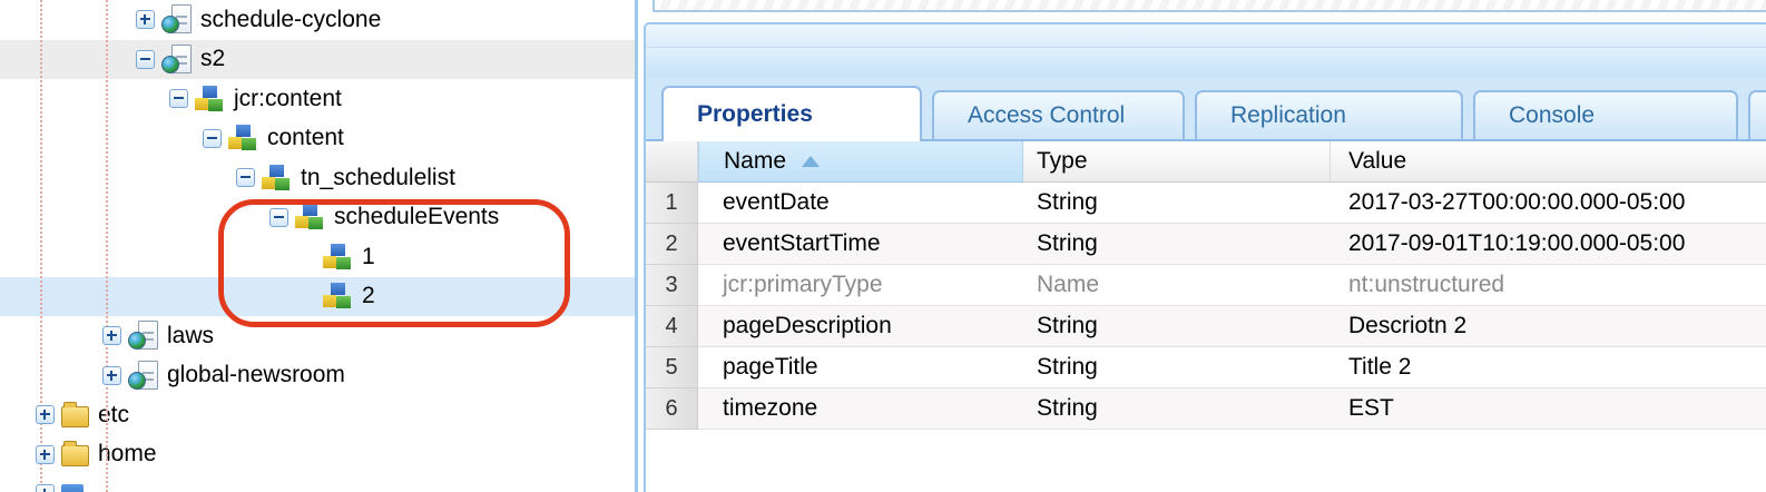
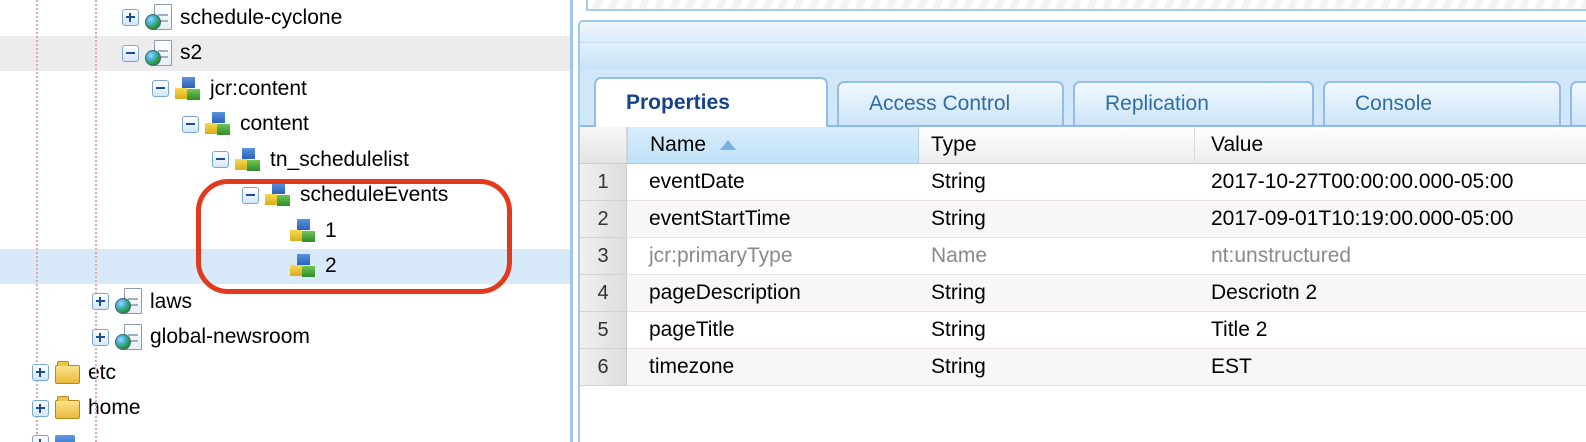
  schedule-cyclone
  s2
  jcr:content
  content
  tn_schedulelist
  scheduleEvents
  1
  2
  laws
  global-newsroom
  etc
  home
  Properties
  Access Control
  Replication
  Console
  Name
  Type
  Value
  1
  eventDate
  String
- 2017-03-27T00:00:00.000-05:00
+ 2017-10-27T00:00:00.000-05:00
  2
  eventStartTime
  String
  2017-09-01T10:19:00.000-05:00
  3
  jcr:primaryType
  Name
  nt:unstructured
  4
  pageDescription
  String
  Descriotn 2
  5
  pageTitle
  String
  Title 2
  6
  timezone
  String
  EST
